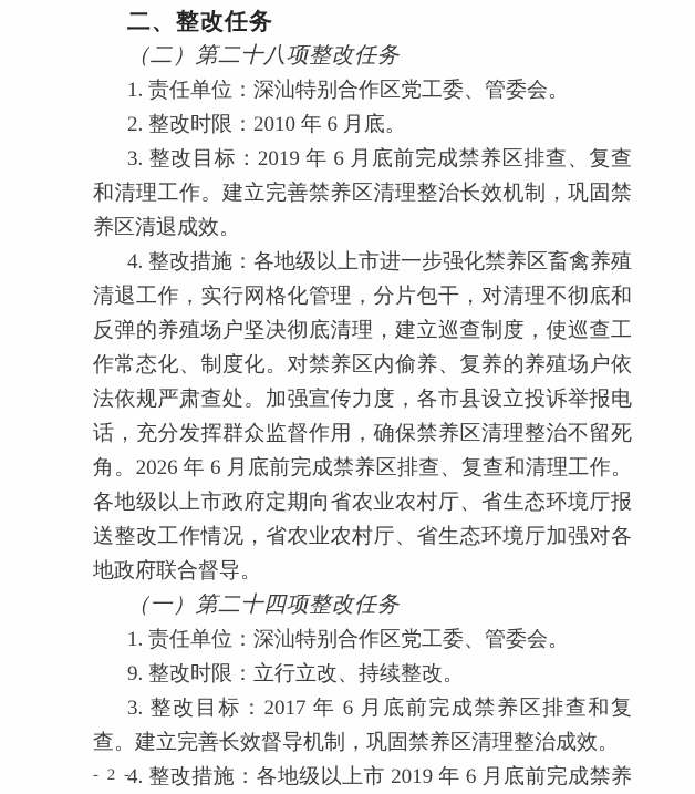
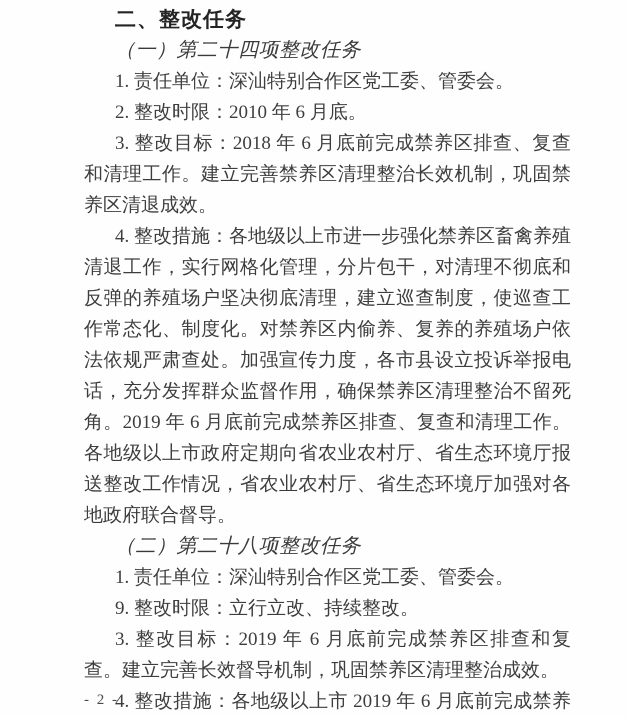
  二、整改任务
- （二）第二十八项整改任务
+ （一）第二十四项整改任务
  1. 责任单位：深汕特别合作区党工委、管委会。
  2. 整改时限：2010 年 6 月底。
- 3. 整改目标：2019 年 6 月底前完成禁养区排查、复查和清理工作。建立完善禁养区清理整治长效机制，巩固禁养区清退成效。
+ 3. 整改目标：2018 年 6 月底前完成禁养区排查、复查和清理工作。建立完善禁养区清理整治长效机制，巩固禁养区清退成效。
- 4. 整改措施：各地级以上市进一步强化禁养区畜禽养殖清退工作，实行网格化管理，分片包干，对清理不彻底和反弹的养殖场户坚决彻底清理，建立巡查制度，使巡查工作常态化、制度化。对禁养区内偷养、复养的养殖场户依法依规严肃查处。加强宣传力度，各市县设立投诉举报电话，充分发挥群众监督作用，确保禁养区清理整治不留死角。2026 年 6 月底前完成禁养区排查、复查和清理工作。各地级以上市政府定期向省农业农村厅、省生态环境厅报送整改工作情况，省农业农村厅、省生态环境厅加强对各地政府联合督导。
+ 4. 整改措施：各地级以上市进一步强化禁养区畜禽养殖清退工作，实行网格化管理，分片包干，对清理不彻底和反弹的养殖场户坚决彻底清理，建立巡查制度，使巡查工作常态化、制度化。对禁养区内偷养、复养的养殖场户依法依规严肃查处。加强宣传力度，各市县设立投诉举报电话，充分发挥群众监督作用，确保禁养区清理整治不留死角。2019 年 6 月底前完成禁养区排查、复查和清理工作。各地级以上市政府定期向省农业农村厅、省生态环境厅报送整改工作情况，省农业农村厅、省生态环境厅加强对各地政府联合督导。
- （一）第二十四项整改任务
+ （二）第二十八项整改任务
  1. 责任单位：深汕特别合作区党工委、管委会。
  9. 整改时限：立行立改、持续整改。
- 3. 整改目标：2017 年 6 月底前完成禁养区排查和复查。建立完善长效督导机制，巩固禁养区清理整治成效。
+ 3. 整改目标：2019 年 6 月底前完成禁养区排查和复查。建立完善长效督导机制，巩固禁养区清理整治成效。
  4. 整改措施：各地级以上市 2019 年 6 月底前完成禁养
  - 2 -
